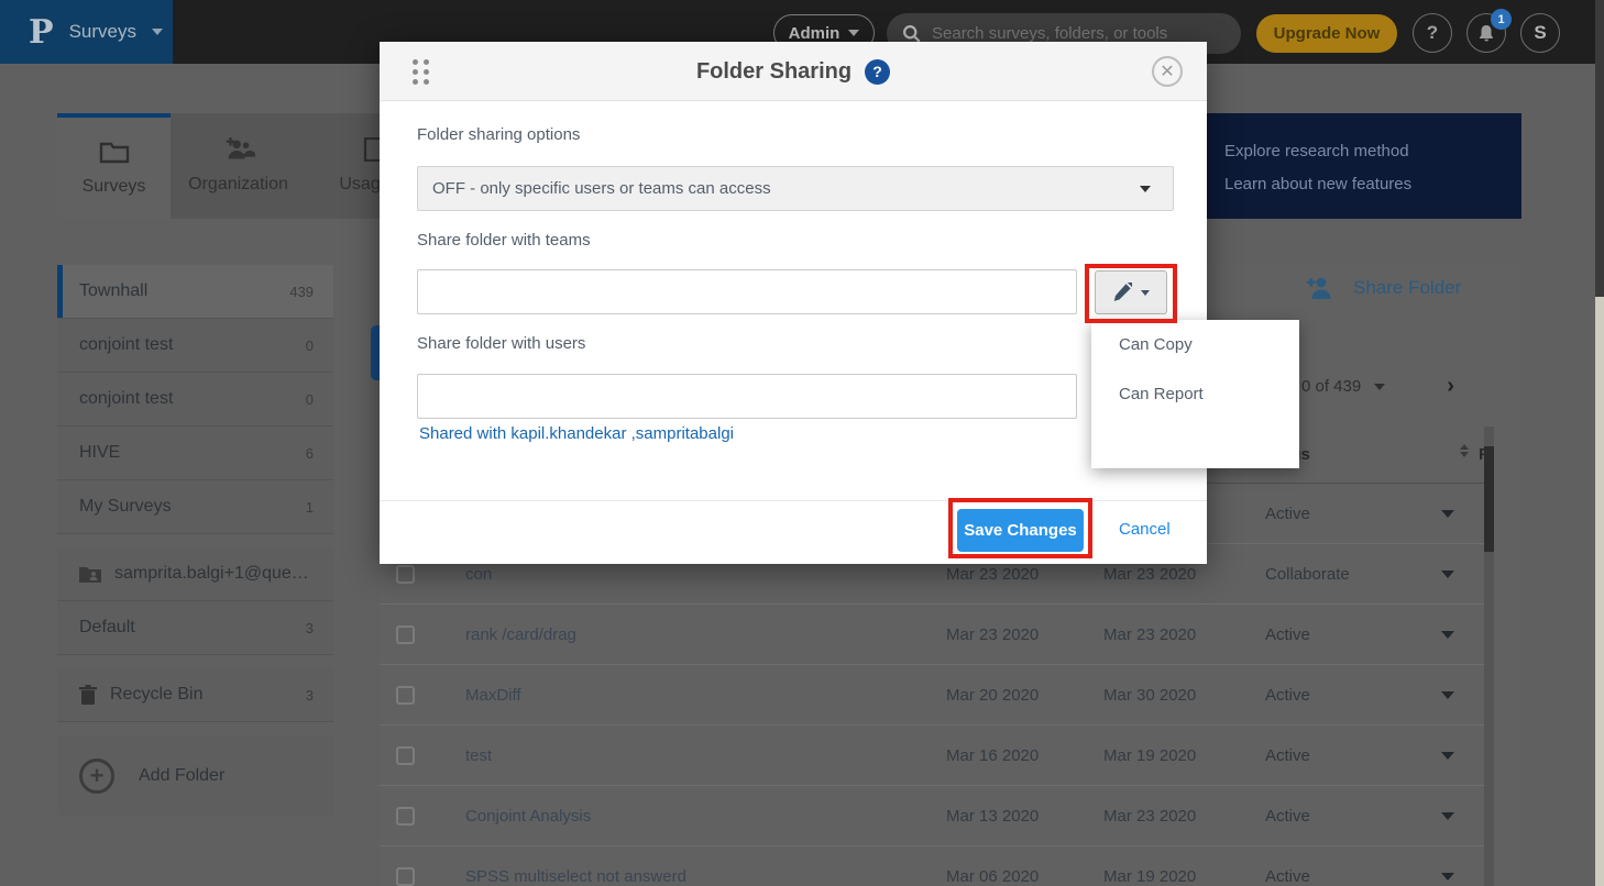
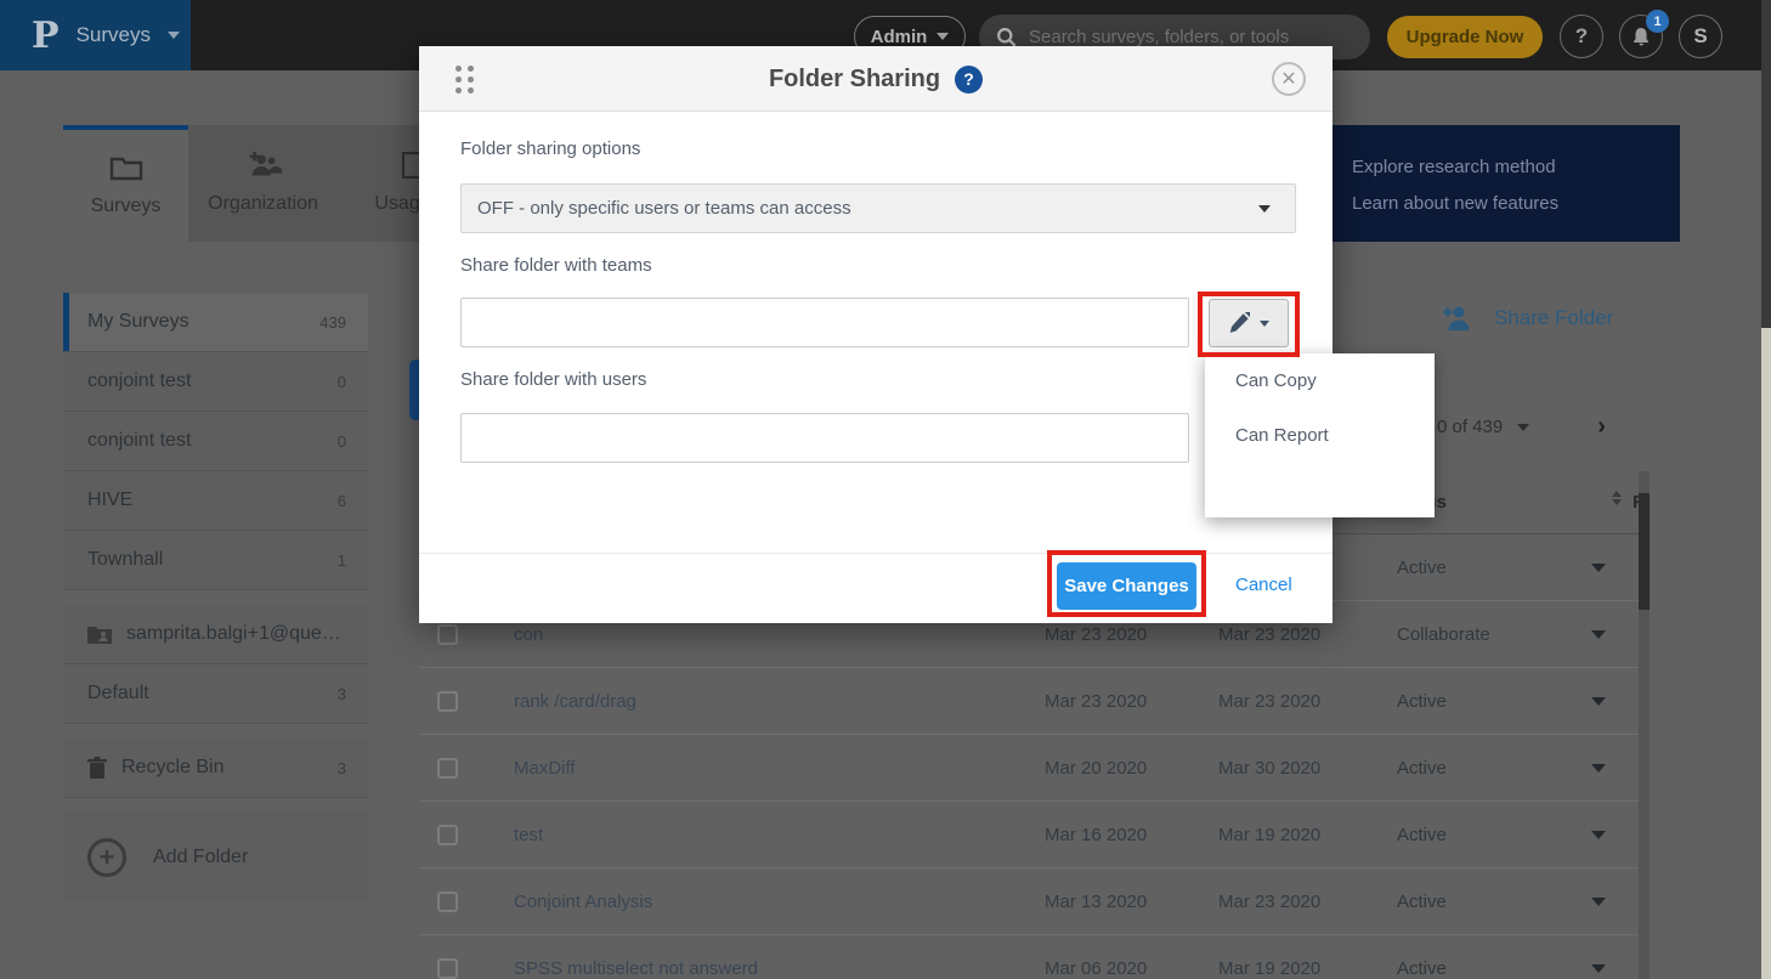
  P
  Surveys
  Admin
  Search surveys, folders, or tools
  Upgrade Now
  ?
  1
  S
  Surveys
  Organization
  Explore research method
  Learn about new features
- Townhall
+ My Surveys
  439
  conjoint test
  0
  conjoint test
  0
  HIVE
  6
- My Surveys
+ Townhall
  1
  samprita.balgi+1@que…
  Default
  3
  Recycle Bin
  3
  +
  Add Folder
  Share Folder
  0 of 439
  ›
  Active
  con
  Mar 23 2020
  Mar 23 2020
  Collaborate
  rank /card/drag
  Mar 23 2020
  Mar 23 2020
  Active
  MaxDiff
  Mar 20 2020
  Mar 30 2020
  Active
  test
  Mar 16 2020
  Mar 19 2020
  Active
  Conjoint Analysis
  Mar 13 2020
  Mar 23 2020
  Active
  SPSS multiselect not answerd
  Mar 06 2020
  Mar 19 2020
  Active
  Folder Sharing
  ?
  ✕
  Folder sharing options
  OFF - only specific users or teams can access
  Share folder with teams
  Share folder with users
- Shared with kapil.khandekar ,sampritabalgi
  Save Changes
  Cancel
  Can Copy
  Can Report
